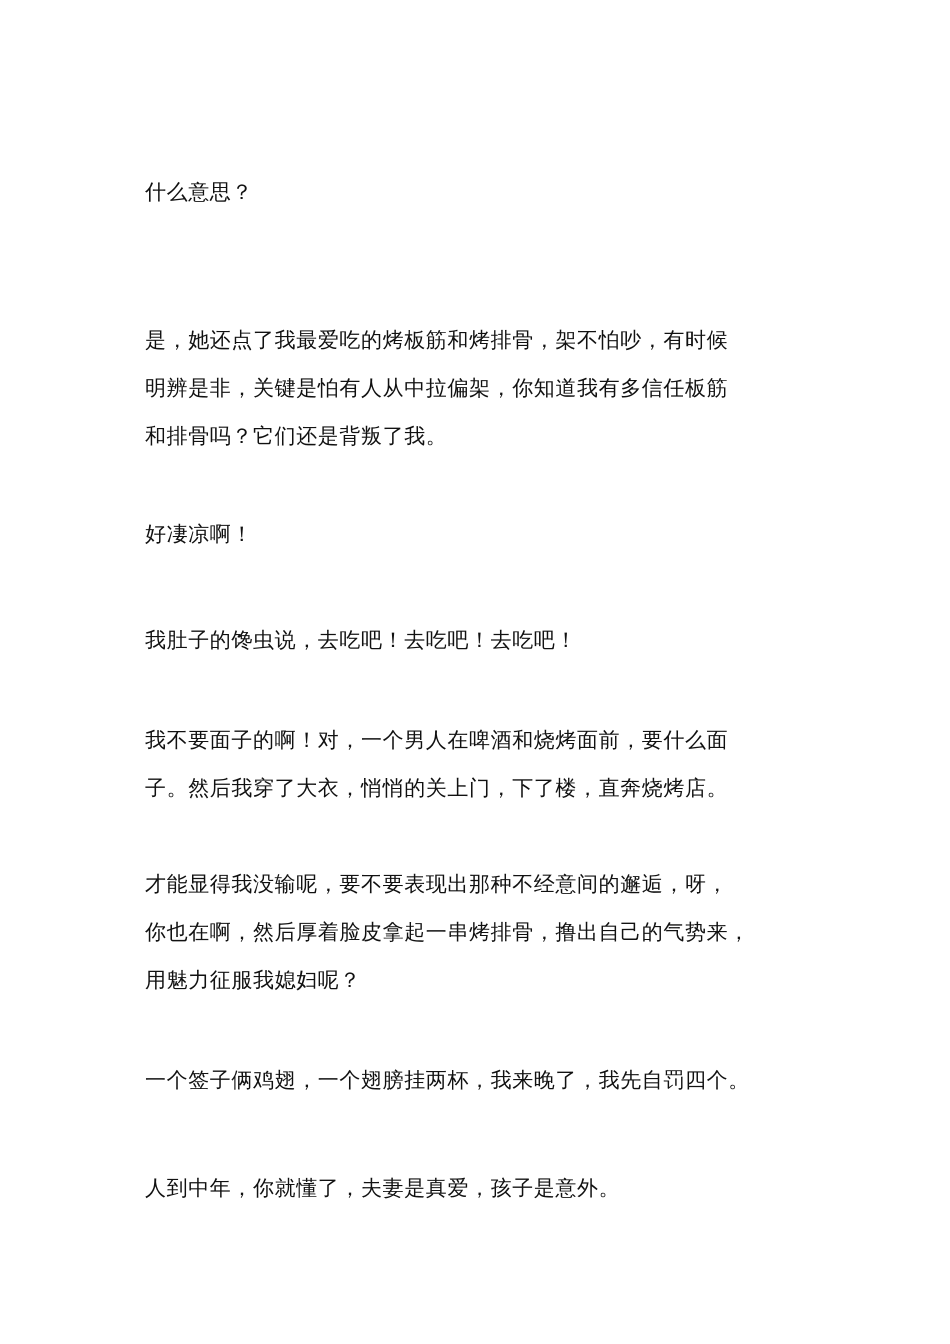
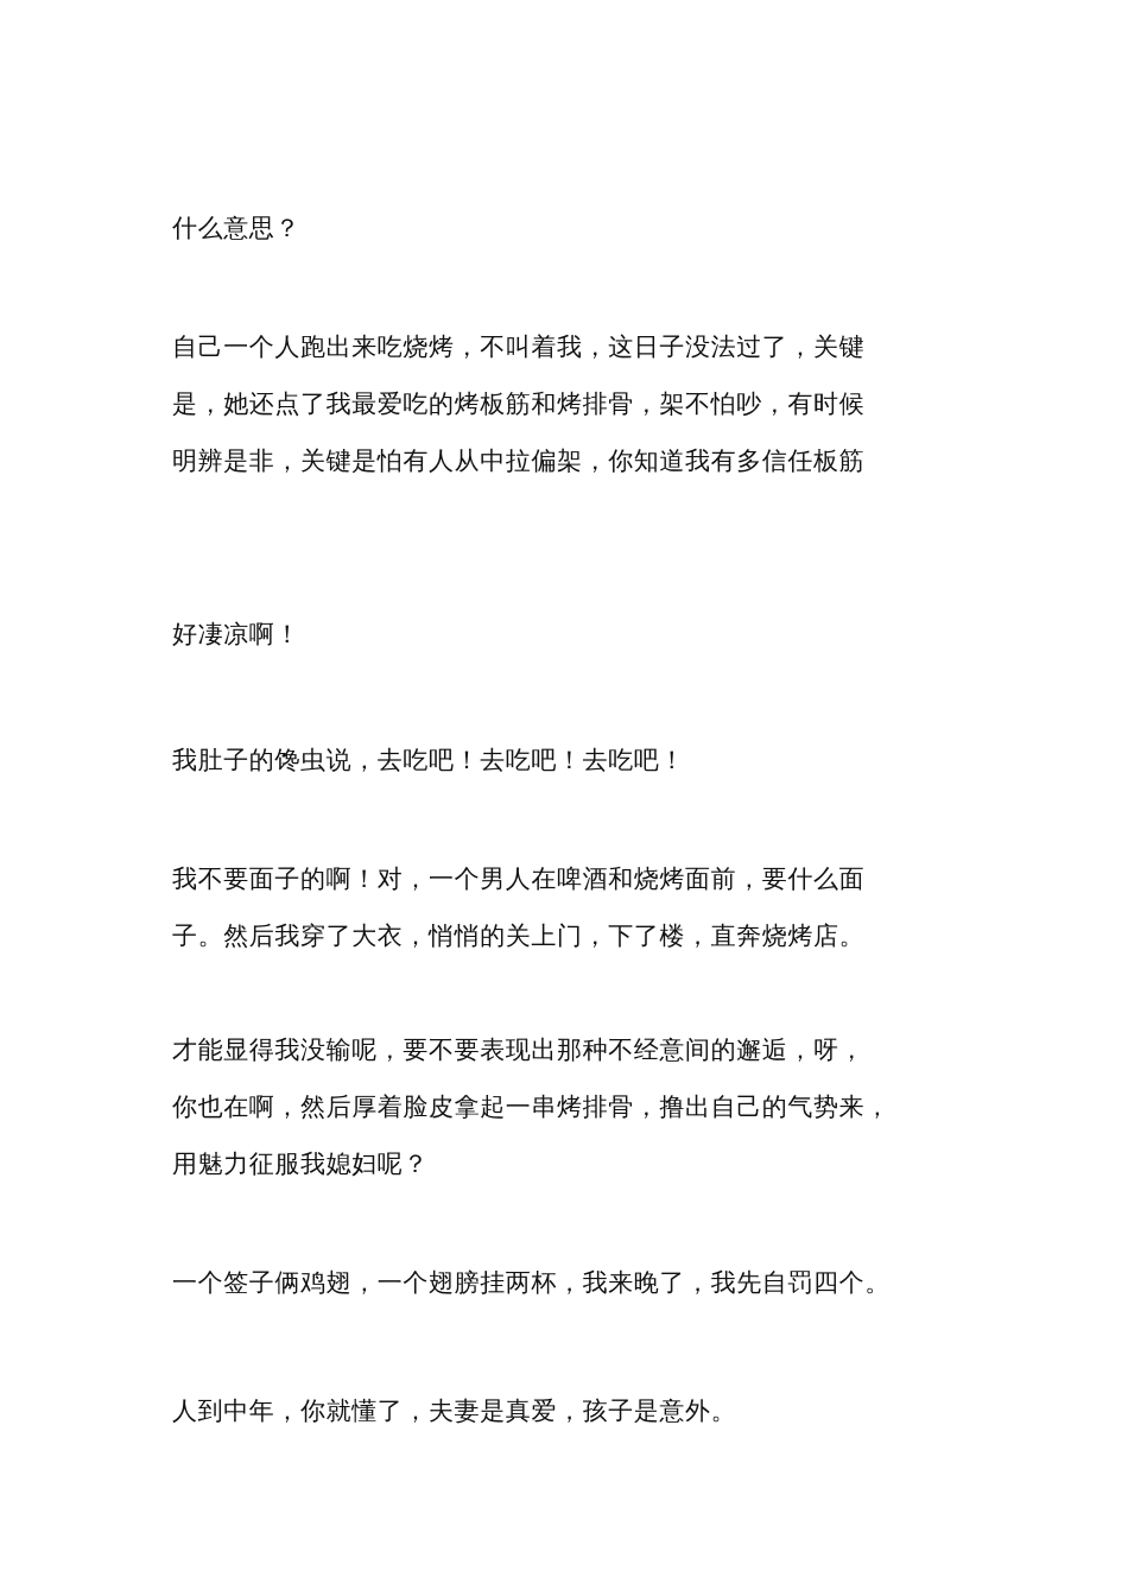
  什么意思？
+ 自己一个人跑出来吃烧烤，不叫着我，这日子没法过了，关键
  是，她还点了我最爱吃的烤板筋和烤排骨，架不怕吵，有时候
  明辨是非，关键是怕有人从中拉偏架，你知道我有多信任板筋
- 和排骨吗？它们还是背叛了我。
  好凄凉啊！
  我肚子的馋虫说，去吃吧！去吃吧！去吃吧！
  我不要面子的啊！对，一个男人在啤酒和烧烤面前，要什么面
  子。然后我穿了大衣，悄悄的关上门，下了楼，直奔烧烤店。
  才能显得我没输呢，要不要表现出那种不经意间的邂逅，呀，
  你也在啊，然后厚着脸皮拿起一串烤排骨，撸出自己的气势来，
  用魅力征服我媳妇呢？
  一个签子俩鸡翅，一个翅膀挂两杯，我来晚了，我先自罚四个。
  人到中年，你就懂了，夫妻是真爱，孩子是意外。
